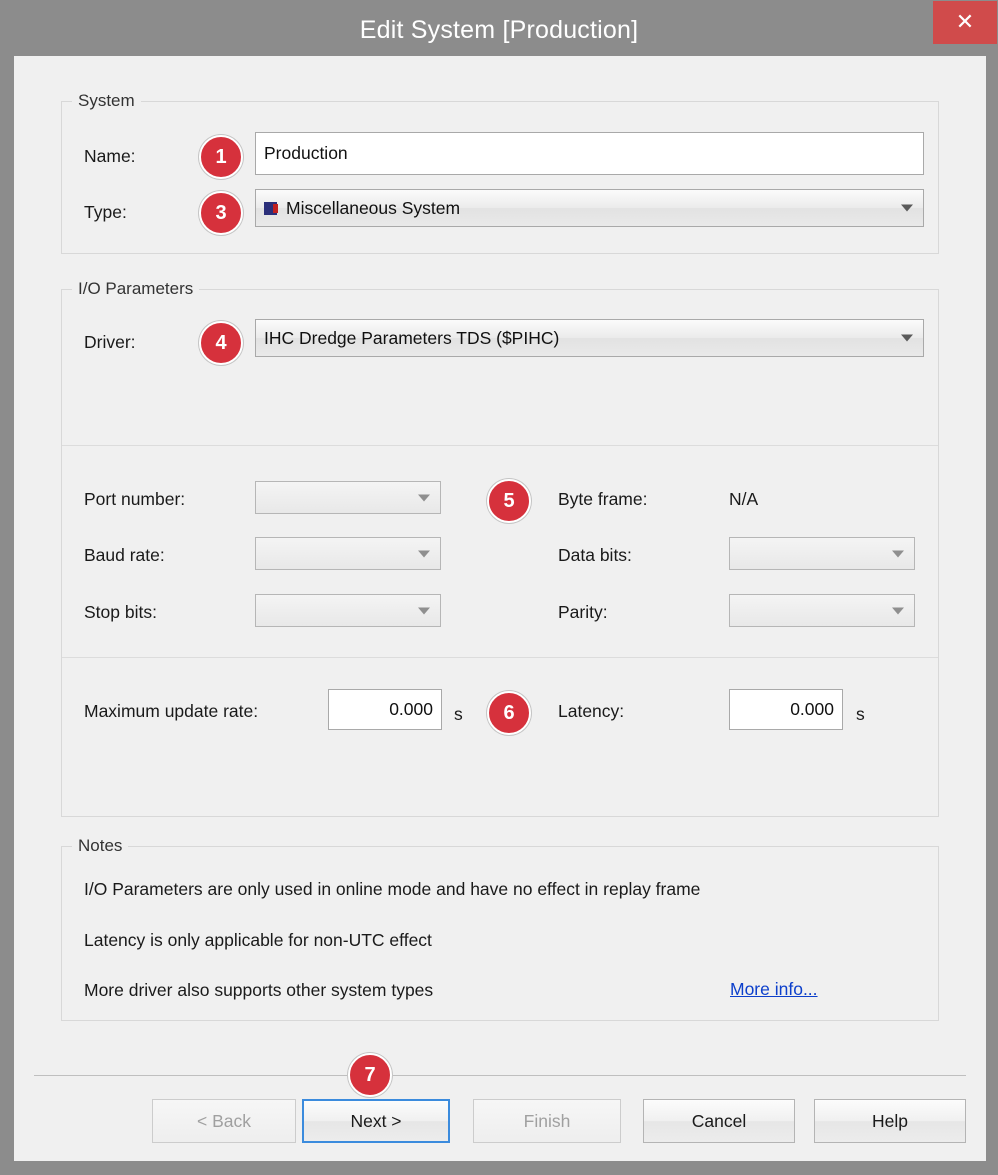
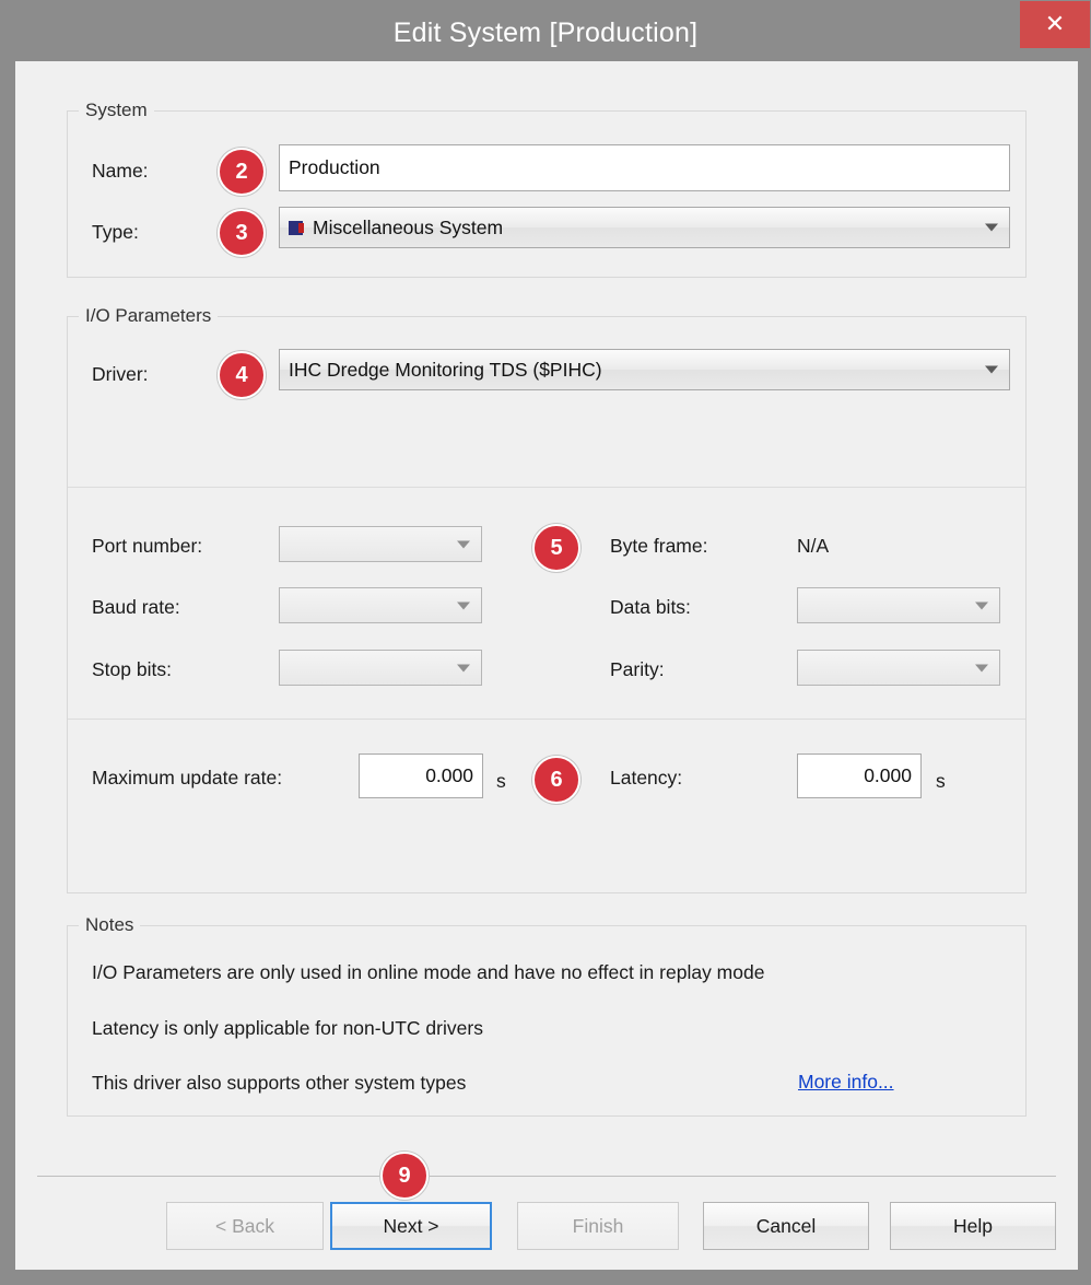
  Edit System [Production]
  ✕
  System
  Name:
  Production
  Type:
  Miscellaneous System
  I/O Parameters
  Driver:
- IHC Dredge Parameters TDS ($PIHC)
+ IHC Dredge Monitoring TDS ($PIHC)
  Port number:
  Byte frame:
  N/A
  Baud rate:
  Data bits:
  Stop bits:
  Parity:
  Maximum update rate:
  0.000
  s
  Latency:
  0.000
  s
  Notes
- I/O Parameters are only used in online mode and have no effect in replay frame
+ I/O Parameters are only used in online mode and have no effect in replay mode
- Latency is only applicable for non-UTC effect
+ Latency is only applicable for non-UTC drivers
- More driver also supports other system types
+ This driver also supports other system types
  More info...
  < Back
  Next >
  Finish
  Cancel
  Help
- 1
+ 2
  3
  4
  5
  6
- 7
+ 9
